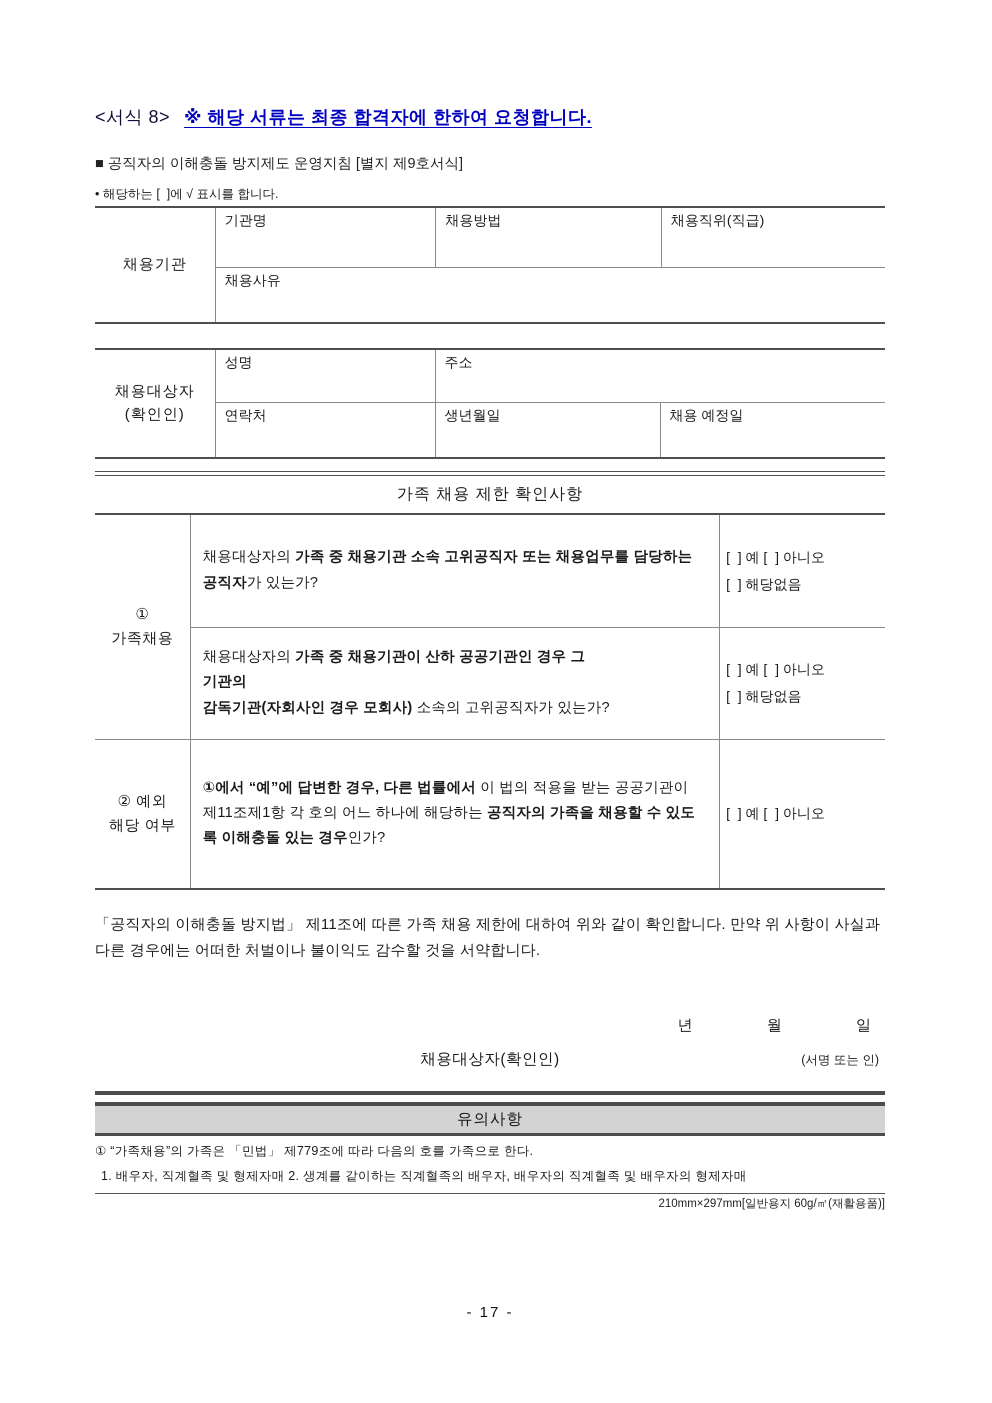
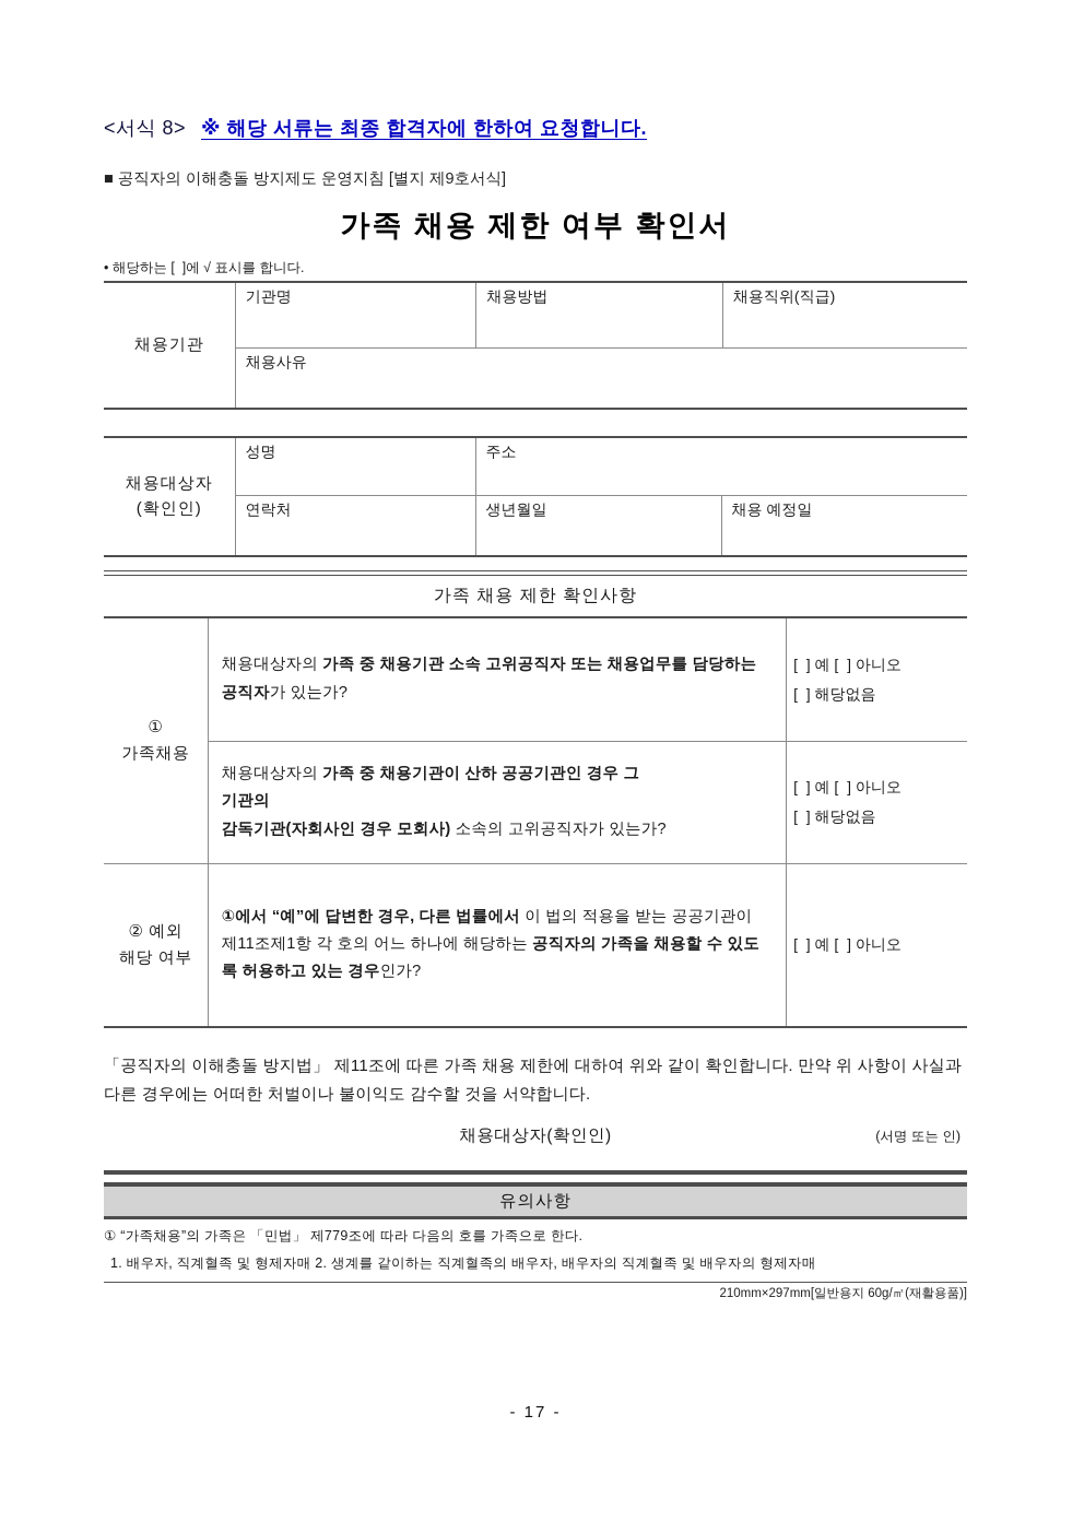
  <서식 8> ※ 해당 서류는 최종 합격자에 한하여 요청합니다.
  ■ 공직자의 이해충돌 방지제도 운영지침 [별지 제9호서식]
+ 가족 채용 제한 여부 확인서
  • 해당하는 [ ]에 √ 표시를 합니다.
  채용기관	기관명	채용방법	채용직위(직급)
  채용사유
  채용대상자 (확인인)	성명	주소
  연락처	생년월일	채용 예정일
  가족 채용 제한 확인사항
  ① 가족채용	채용대상자의 가족 중 채용기관 소속 고위공직자 또는 채용업무를 담당하는 공직자가 있는가?	[ ] 예 [ ] 아니오 [ ] 해당없음
  채용대상자의 가족 중 채용기관이 산하 공공기관인 경우 그 기관의 감독기관(자회사인 경우 모회사) 소속의 고위공직자가 있는가?	[ ] 예 [ ] 아니오 [ ] 해당없음
- ② 예외 해당 여부	①에서 “예”에 답변한 경우, 다른 법률에서 이 법의 적용을 받는 공공기관이 제11조제1항 각 호의 어느 하나에 해당하는 공직자의 가족을 채용할 수 있도록 이해충돌 있는 경우인가?	[ ] 예 [ ] 아니오
+ ② 예외 해당 여부	①에서 “예”에 답변한 경우, 다른 법률에서 이 법의 적용을 받는 공공기관이 제11조제1항 각 호의 어느 하나에 해당하는 공직자의 가족을 채용할 수 있도록 허용하고 있는 경우인가?	[ ] 예 [ ] 아니오
  「공직자의 이해충돌 방지법」 제11조에 따른 가족 채용 제한에 대하여 위와 같이 확인합니다. 만약 위 사항이 사실과 다른 경우에는 어떠한 처벌이나 불이익도 감수할 것을 서약합니다.
- 년 월 일
  채용대상자(확인인)
  (서명 또는 인)
  유의사항
  ① “가족채용”의 가족은 「민법」 제779조에 따라 다음의 호를 가족으로 한다.
  1. 배우자, 직계혈족 및 형제자매 2. 생계를 같이하는 직계혈족의 배우자, 배우자의 직계혈족 및 배우자의 형제자매
  210mm×297mm[일반용지 60g/㎡(재활용품)]
  - 17 -
